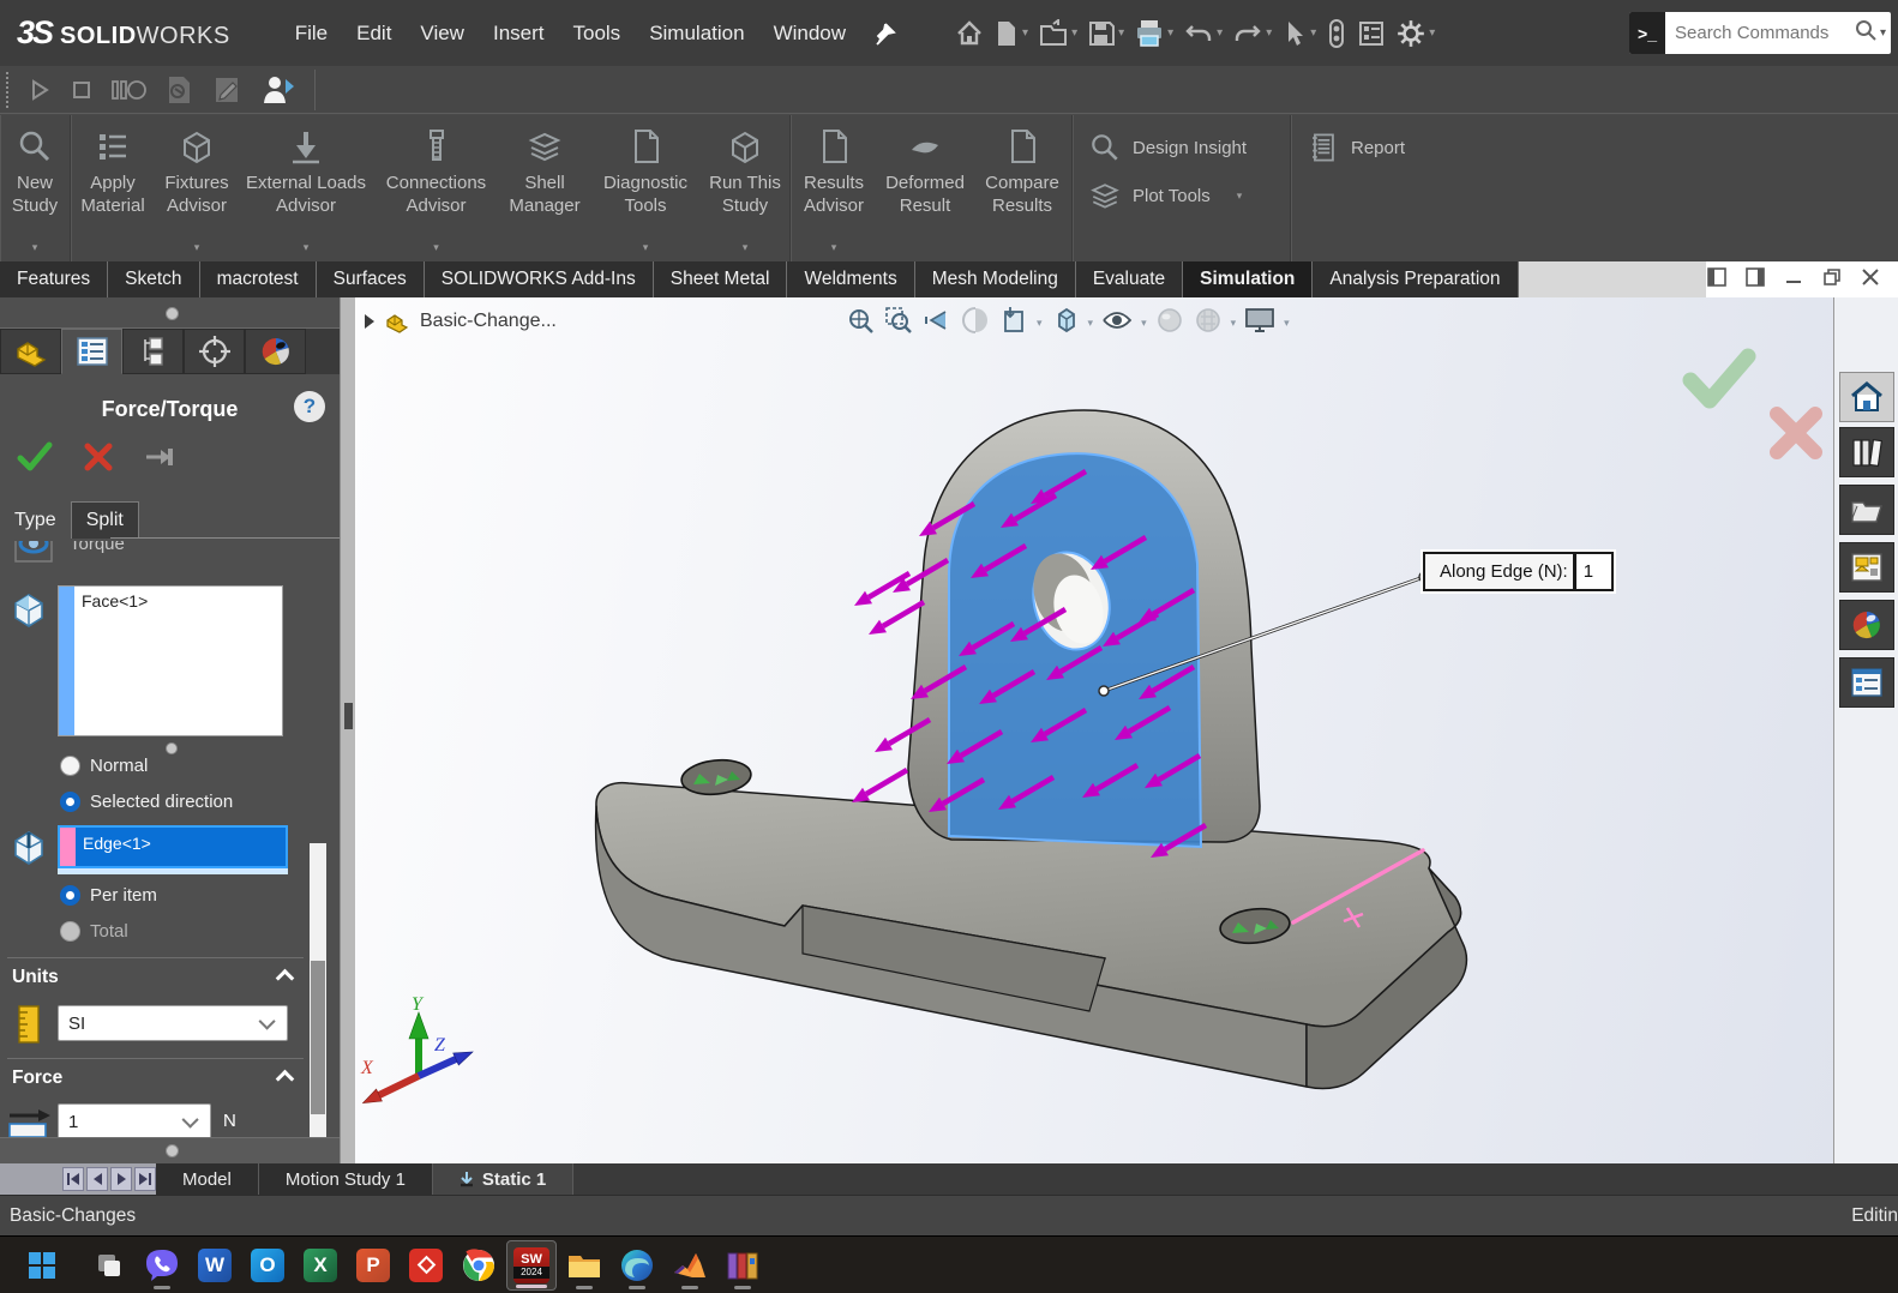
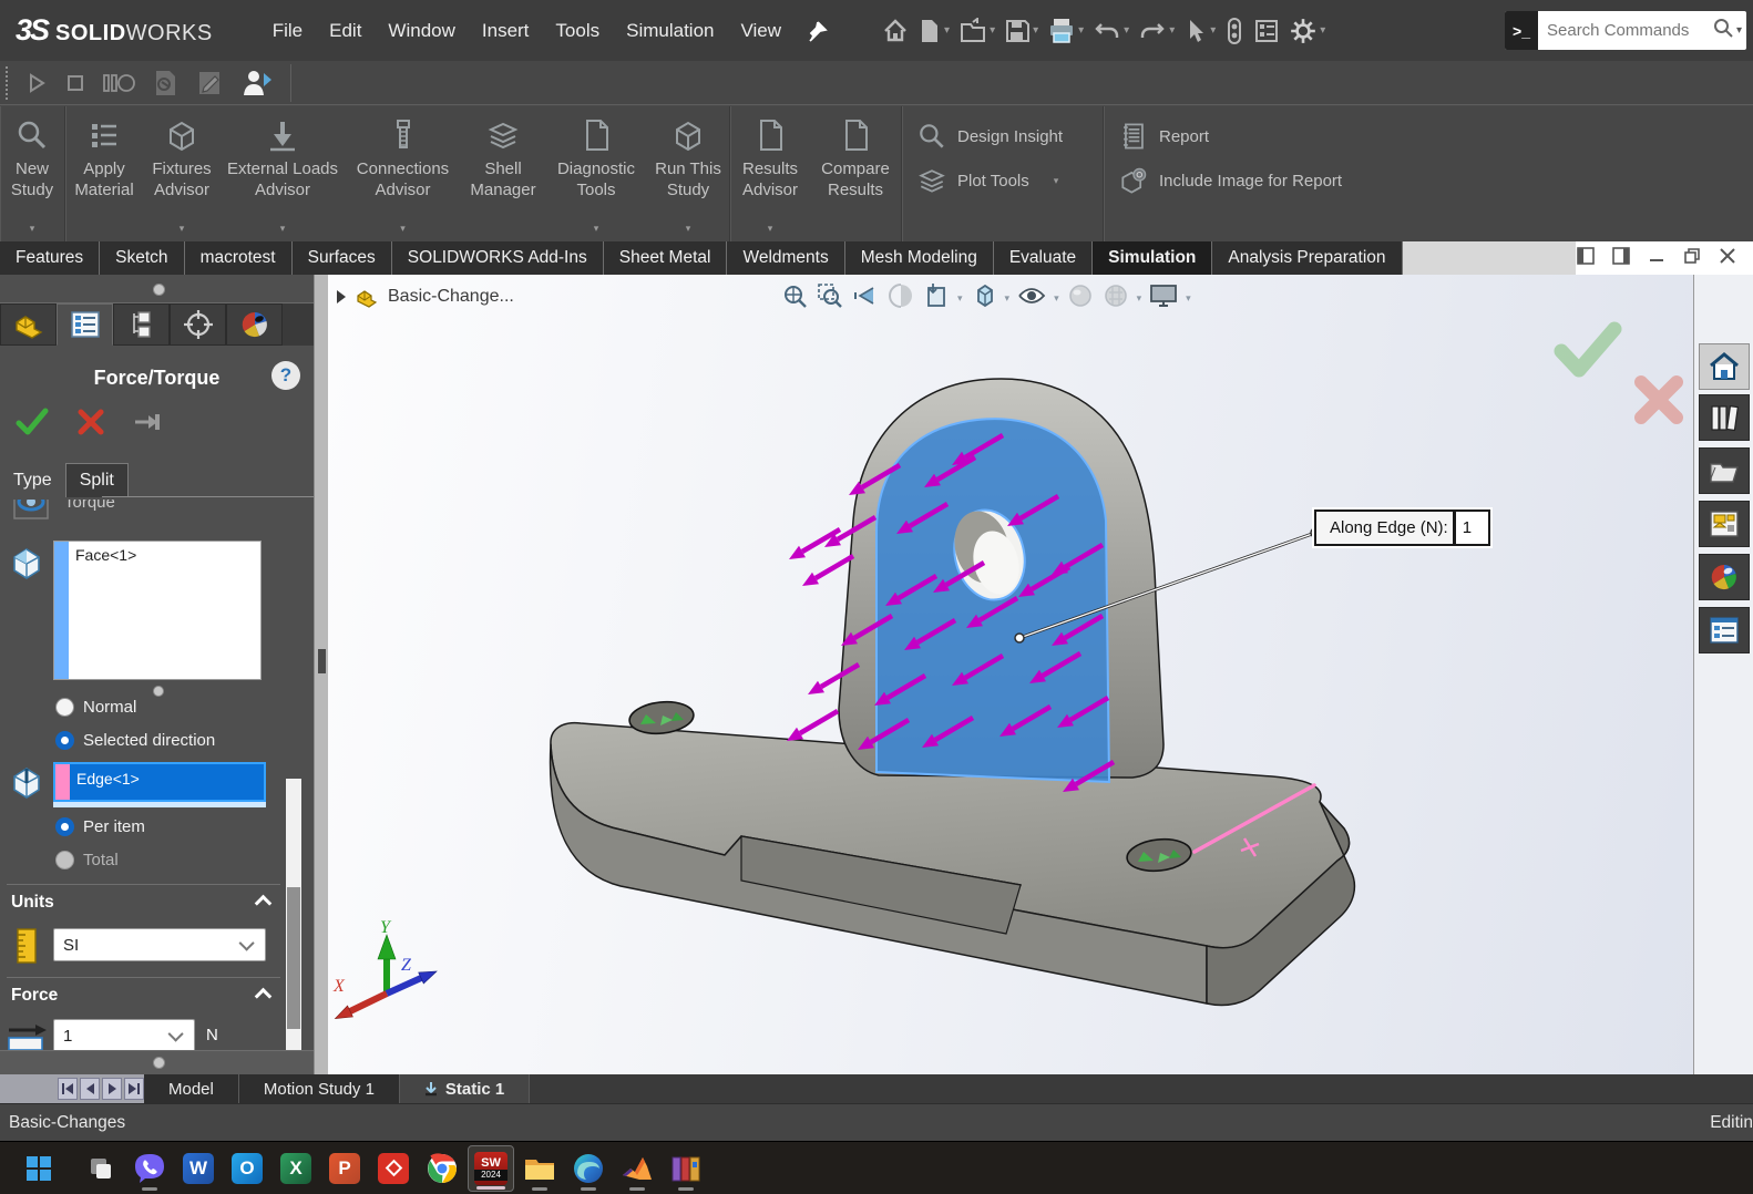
  3S
  SOLID
  WORKS
  File
  Edit
- View
+ Window
  Insert
  Tools
  Simulation
- Window
+ View
  ▾
  ▾
  ▾
  ▾
  ▾
  ▾
  ▾
  ▾
  >_
  Search Commands
  ▾
  New Study
  ▾
  Apply Material
  Fixtures Advisor
  ▾
  External Loads Advisor
  ▾
  Connections Advisor
  ▾
  Shell Manager
  Diagnostic Tools
  ▾
  Run This Study
  ▾
  Results Advisor
  ▾
- Deformed Result
  Compare Results
  Design Insight
  Plot Tools
  ▾
  Report
+ Include Image for Report
  Features
  Sketch
  macrotest
  Surfaces
  SOLIDWORKS Add-Ins
  Sheet Metal
  Weldments
  Mesh Modeling
  Evaluate
  Simulation
  Analysis Preparation
  Force/Torque
  ?
  Type
  Split
  Torque
  Face<1>
  Normal
  Selected direction
  Edge<1>
  Per item
  Total
  Units
  SI
  Force
  1
  N
  Y
  X
  Z
  Basic-Change...
  ▾
  ▾
  ▾
  ▾
  ▾
  Along Edge (N):
  1
  Model
  Motion Study 1
  Static 1
  Basic-Changes
  Editin
  W
  O
  X
  P
  SW
  2024
